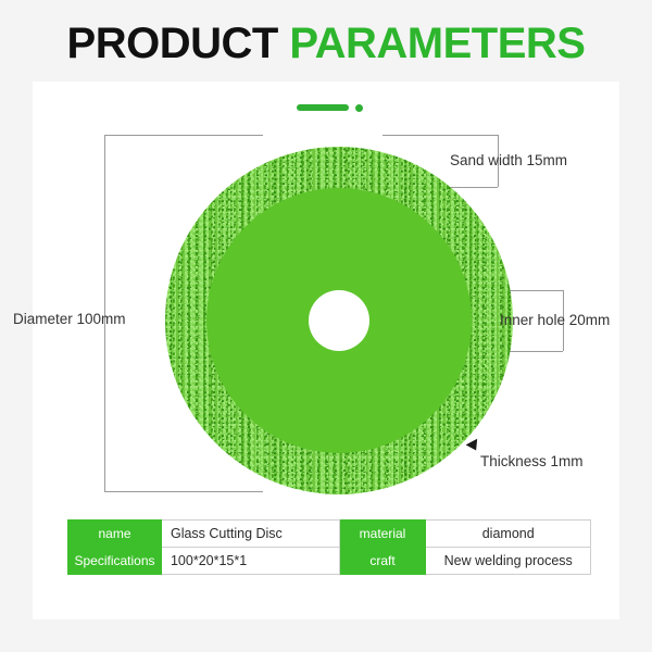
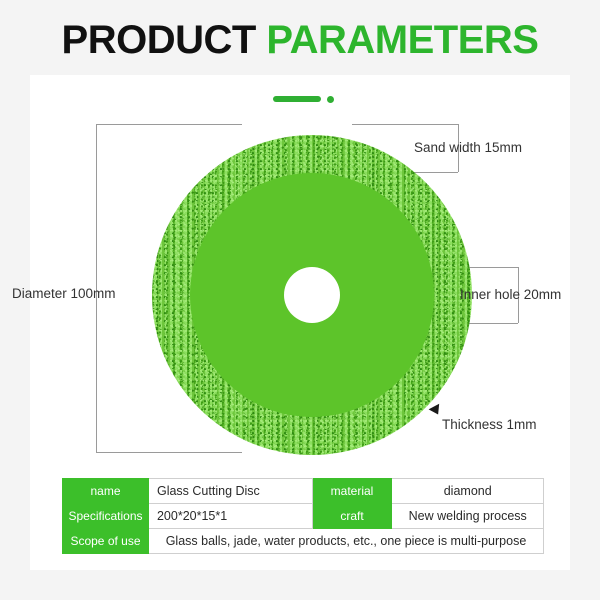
  PRODUCT PARAMETERS
  Diameter 100mm
  Sand width 15mm
  Inner hole 20mm
  Thickness 1mm
  name	Glass Cutting Disc	material	diamond
- Specifications	100*20*15*1	craft	New welding process
+ Specifications	200*20*15*1	craft	New welding process
+ Scope of use	Glass balls, jade, water products, etc., one piece is multi-purpose
